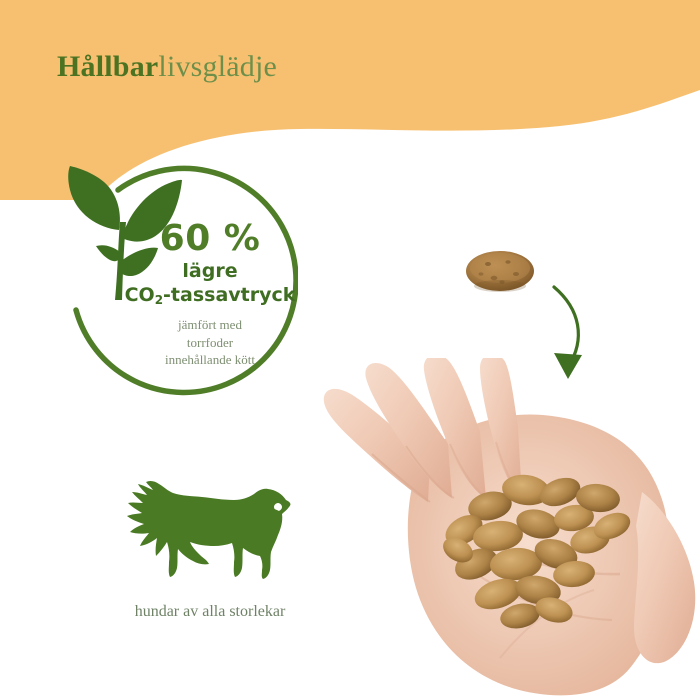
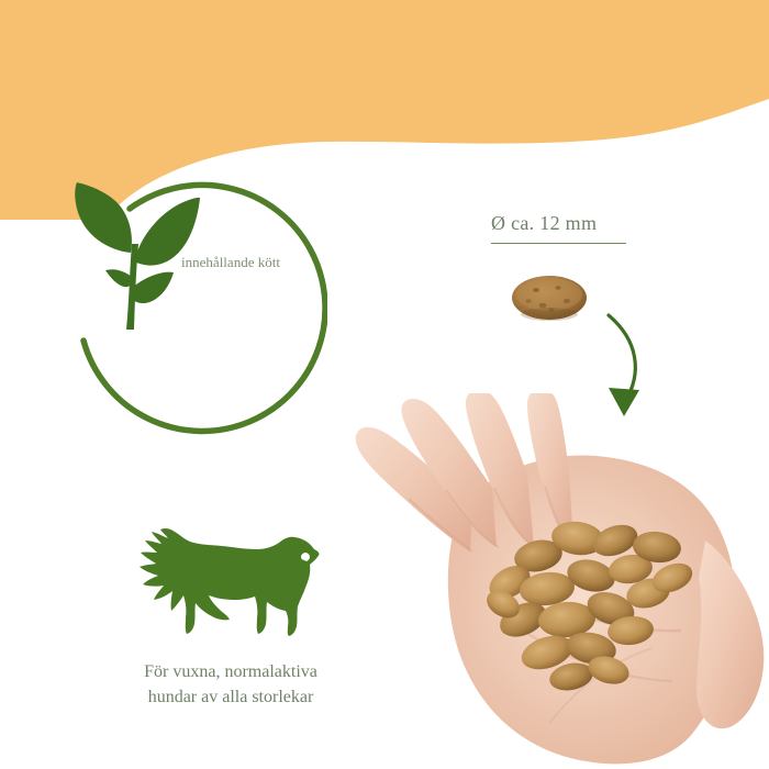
- Hållbarlivsglädje
- 60 %
- lägre
- CO2-tassavtryck
- jämfört med
- torrfoder
  innehållande kött
+ Ø ca. 12 mm
+ För vuxna, normalaktiva
  hundar av alla storlekar
